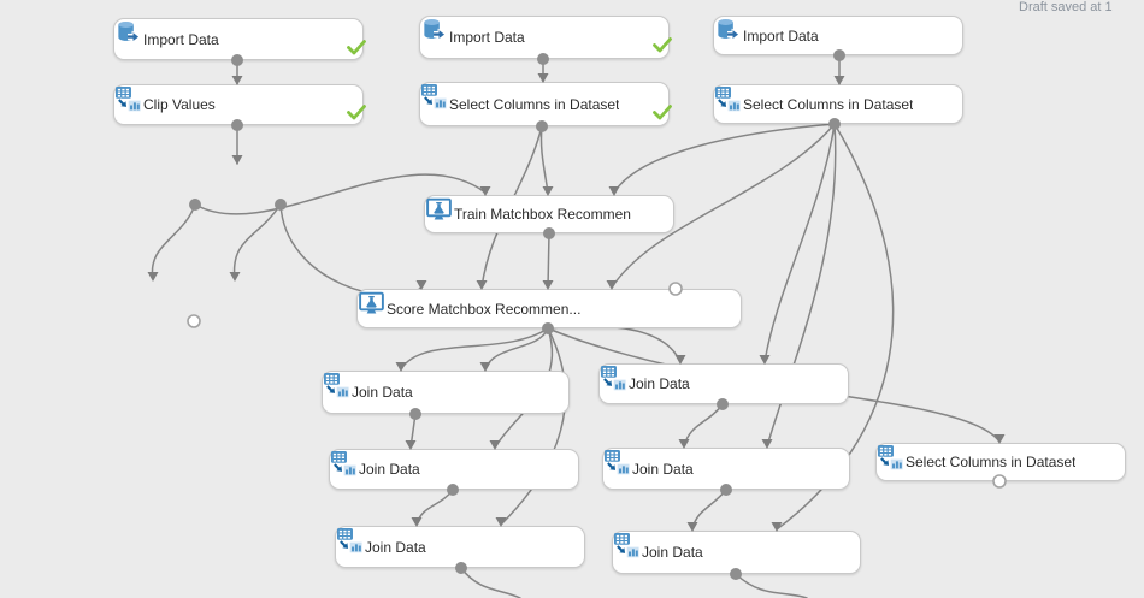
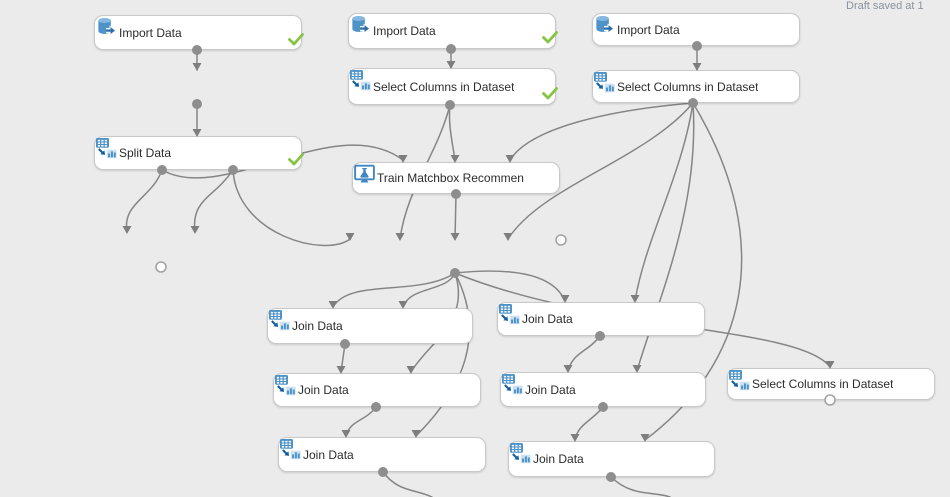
  Import Data
  Import Data
  Import Data
- Clip Values
  Select Columns in Dataset
  Select Columns in Dataset
+ Split Data
  Train Matchbox Recommen
- Score Matchbox Recommen...
  Join Data
  Join Data
  Join Data
  Join Data
  Select Columns in Dataset
  Join Data
  Join Data
  Draft saved at 1
